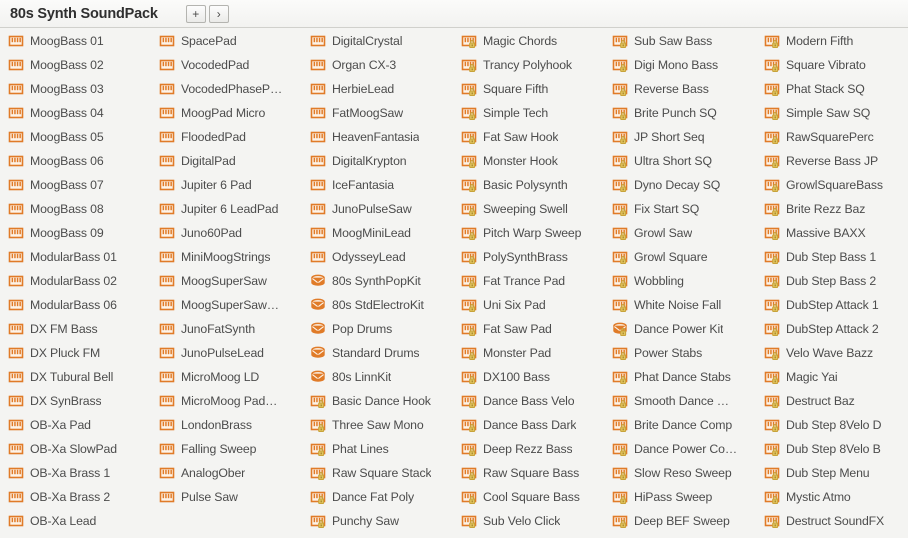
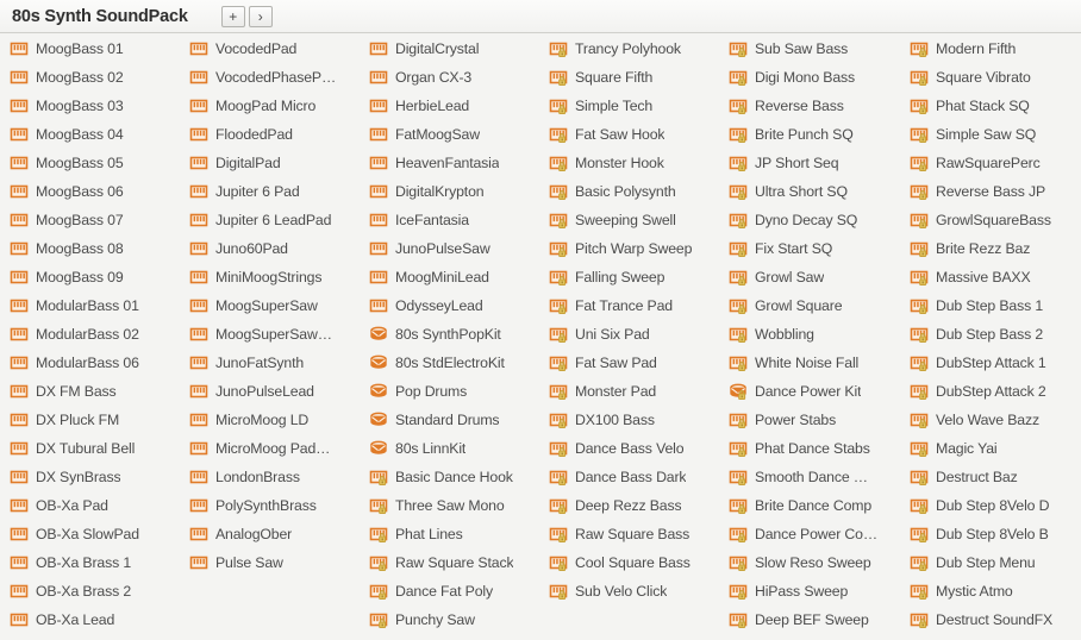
  80s Synth SoundPack
  +
  ›
  MoogBass 01
  MoogBass 02
  MoogBass 03
  MoogBass 04
  MoogBass 05
  MoogBass 06
  MoogBass 07
  MoogBass 08
  MoogBass 09
  ModularBass 01
  ModularBass 02
  ModularBass 06
  DX FM Bass
  DX Pluck FM
  DX Tubural Bell
  DX SynBrass
  OB-Xa Pad
  OB-Xa SlowPad
  OB-Xa Brass 1
  OB-Xa Brass 2
  OB-Xa Lead
- SpacePad
  VocodedPad
  VocodedPhaseP…
  MoogPad Micro
  FloodedPad
  DigitalPad
  Jupiter 6 Pad
  Jupiter 6 LeadPad
  Juno60Pad
  MiniMoogStrings
  MoogSuperSaw
  MoogSuperSaw…
  JunoFatSynth
  JunoPulseLead
  MicroMoog LD
  MicroMoog Pad…
  LondonBrass
- Falling Sweep
+ PolySynthBrass
  AnalogOber
  Pulse Saw
  DigitalCrystal
  Organ CX-3
  HerbieLead
  FatMoogSaw
  HeavenFantasia
  DigitalKrypton
  IceFantasia
  JunoPulseSaw
  MoogMiniLead
  OdysseyLead
  80s SynthPopKit
  80s StdElectroKit
  Pop Drums
  Standard Drums
  80s LinnKit
  Basic Dance Hook
  Three Saw Mono
  Phat Lines
  Raw Square Stack
  Dance Fat Poly
  Punchy Saw
- Magic Chords
  Trancy Polyhook
  Square Fifth
  Simple Tech
  Fat Saw Hook
  Monster Hook
  Basic Polysynth
  Sweeping Swell
  Pitch Warp Sweep
- PolySynthBrass
+ Falling Sweep
  Fat Trance Pad
  Uni Six Pad
  Fat Saw Pad
  Monster Pad
  DX100 Bass
  Dance Bass Velo
  Dance Bass Dark
  Deep Rezz Bass
  Raw Square Bass
  Cool Square Bass
  Sub Velo Click
  Sub Saw Bass
  Digi Mono Bass
  Reverse Bass
  Brite Punch SQ
  JP Short Seq
  Ultra Short SQ
  Dyno Decay SQ
  Fix Start SQ
  Growl Saw
  Growl Square
  Wobbling
  White Noise Fall
  Dance Power Kit
  Power Stabs
  Phat Dance Stabs
  Smooth Dance …
  Brite Dance Comp
  Dance Power Co…
  Slow Reso Sweep
  HiPass Sweep
  Deep BEF Sweep
  Modern Fifth
  Square Vibrato
  Phat Stack SQ
  Simple Saw SQ
  RawSquarePerc
  Reverse Bass JP
  GrowlSquareBass
  Brite Rezz Baz
  Massive BAXX
  Dub Step Bass 1
  Dub Step Bass 2
  DubStep Attack 1
  DubStep Attack 2
  Velo Wave Bazz
  Magic Yai
  Destruct Baz
  Dub Step 8Velo D
  Dub Step 8Velo B
  Dub Step Menu
  Mystic Atmo
  Destruct SoundFX
